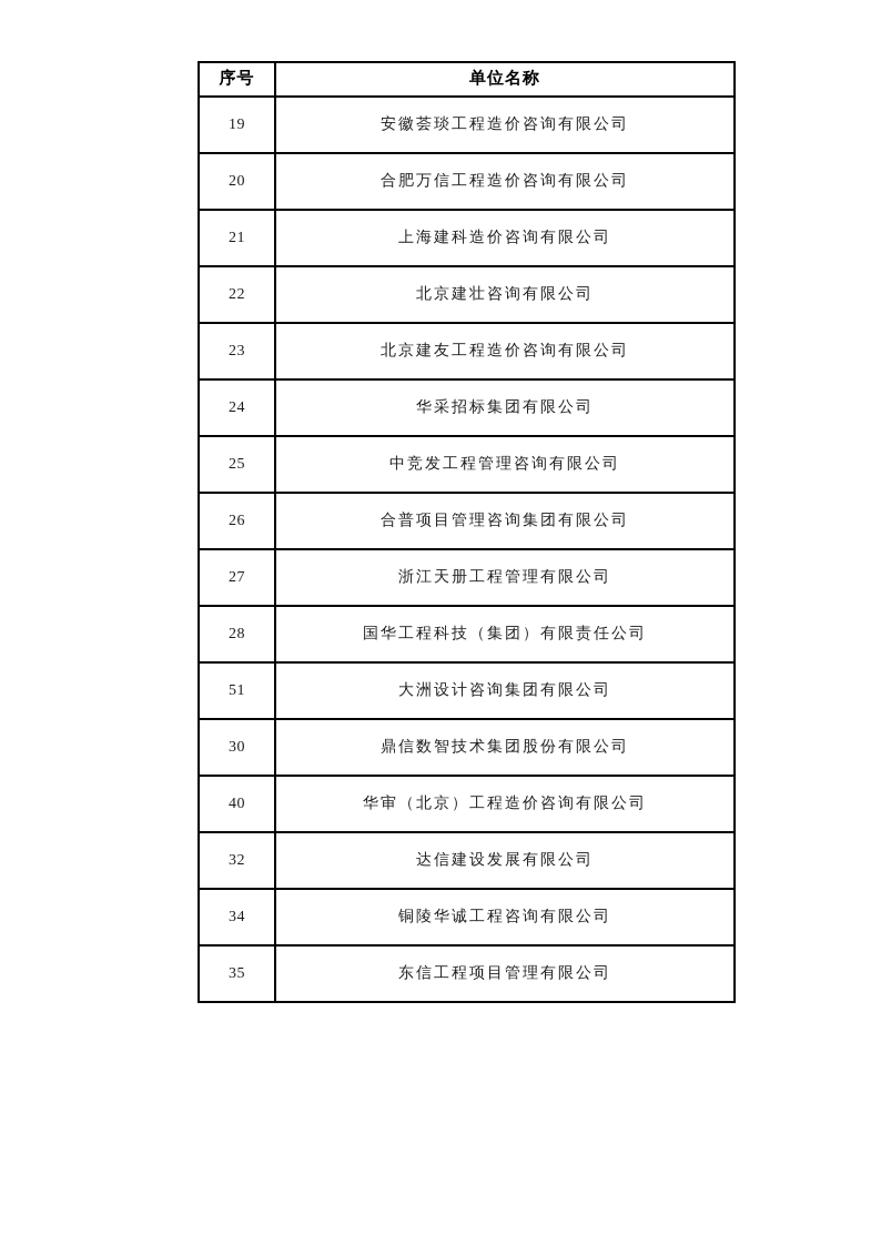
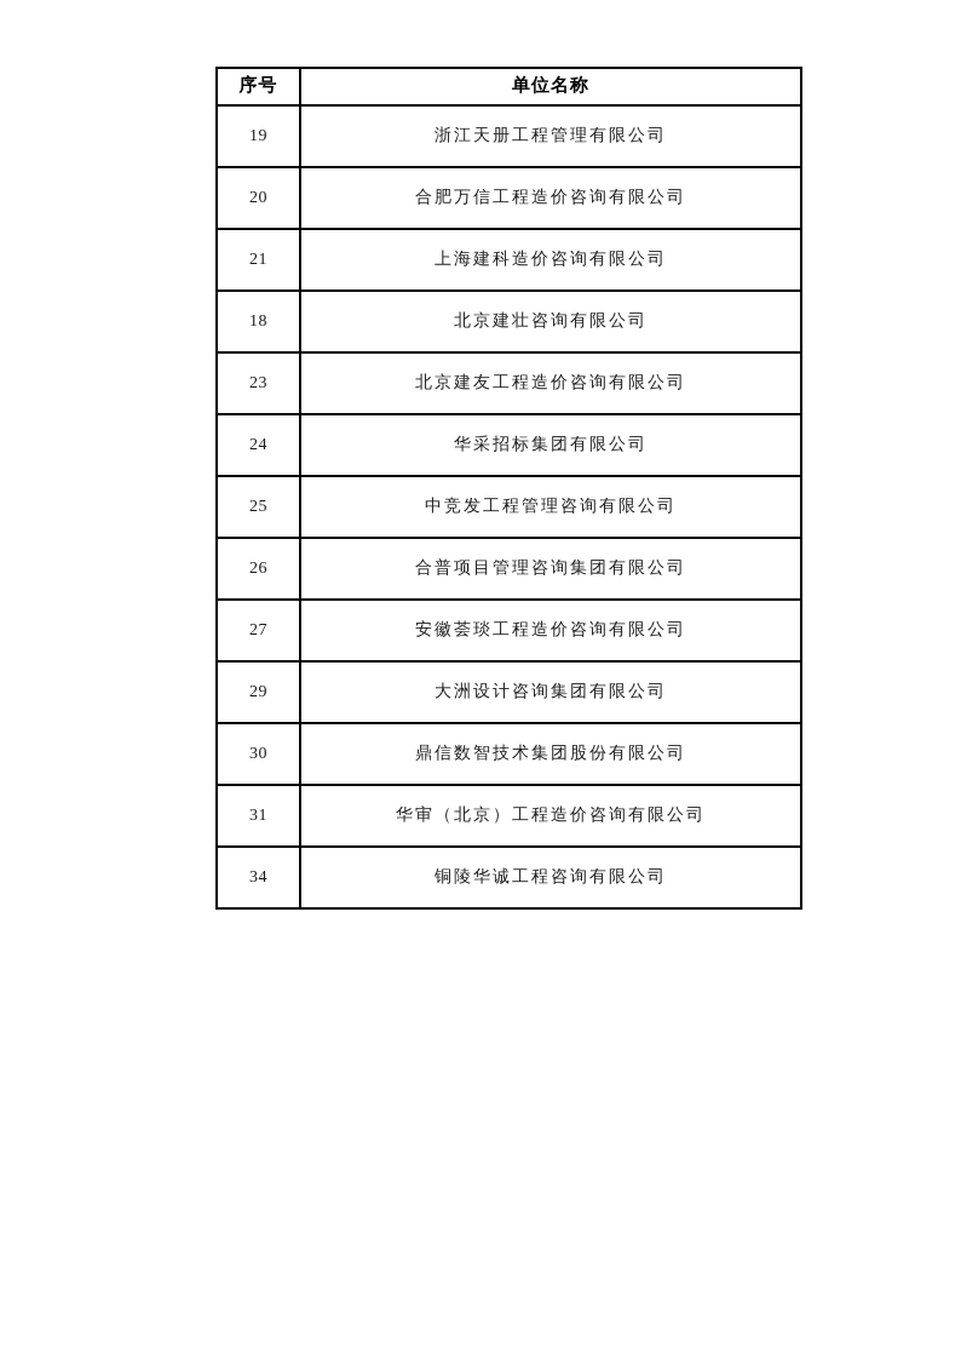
  序号	单位名称
- 19	安徽荟琰工程造价咨询有限公司
+ 19	浙江天册工程管理有限公司
  20	合肥万信工程造价咨询有限公司
  21	上海建科造价咨询有限公司
- 22	北京建壮咨询有限公司
+ 18	北京建壮咨询有限公司
  23	北京建友工程造价咨询有限公司
  24	华采招标集团有限公司
  25	中竞发工程管理咨询有限公司
  26	合普项目管理咨询集团有限公司
- 27	浙江天册工程管理有限公司
+ 27	安徽荟琰工程造价咨询有限公司
- 28	国华工程科技（集团）有限责任公司
- 51	大洲设计咨询集团有限公司
+ 29	大洲设计咨询集团有限公司
  30	鼎信数智技术集团股份有限公司
- 40	华审（北京）工程造价咨询有限公司
+ 31	华审（北京）工程造价咨询有限公司
- 32	达信建设发展有限公司
  34	铜陵华诚工程咨询有限公司
- 35	东信工程项目管理有限公司
